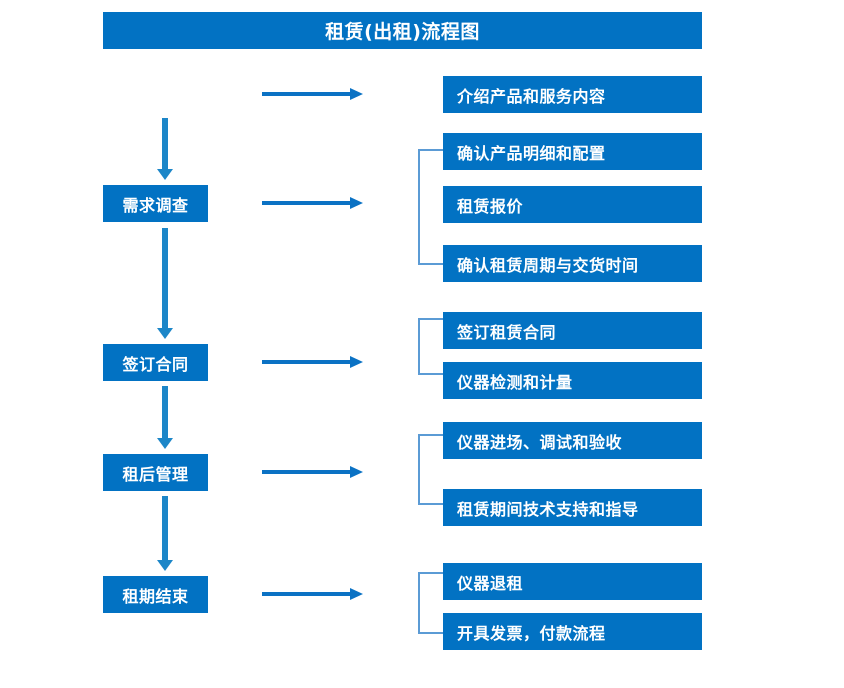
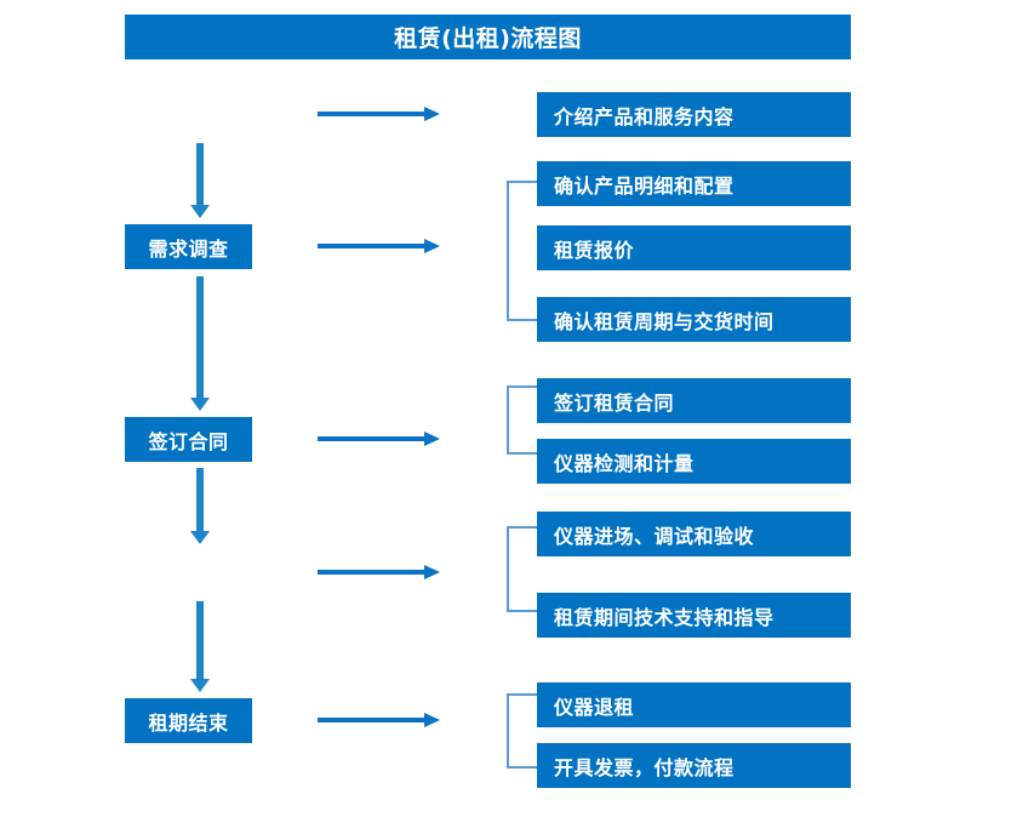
  租赁(出租)流程图
  需求调查
  签订合同
- 租后管理
  租期结束
  介绍产品和服务内容
  确认产品明细和配置
  租赁报价
  确认租赁周期与交货时间
  签订租赁合同
  仪器检测和计量
  仪器进场、调试和验收
  租赁期间技术支持和指导
  仪器退租
  开具发票，付款流程
